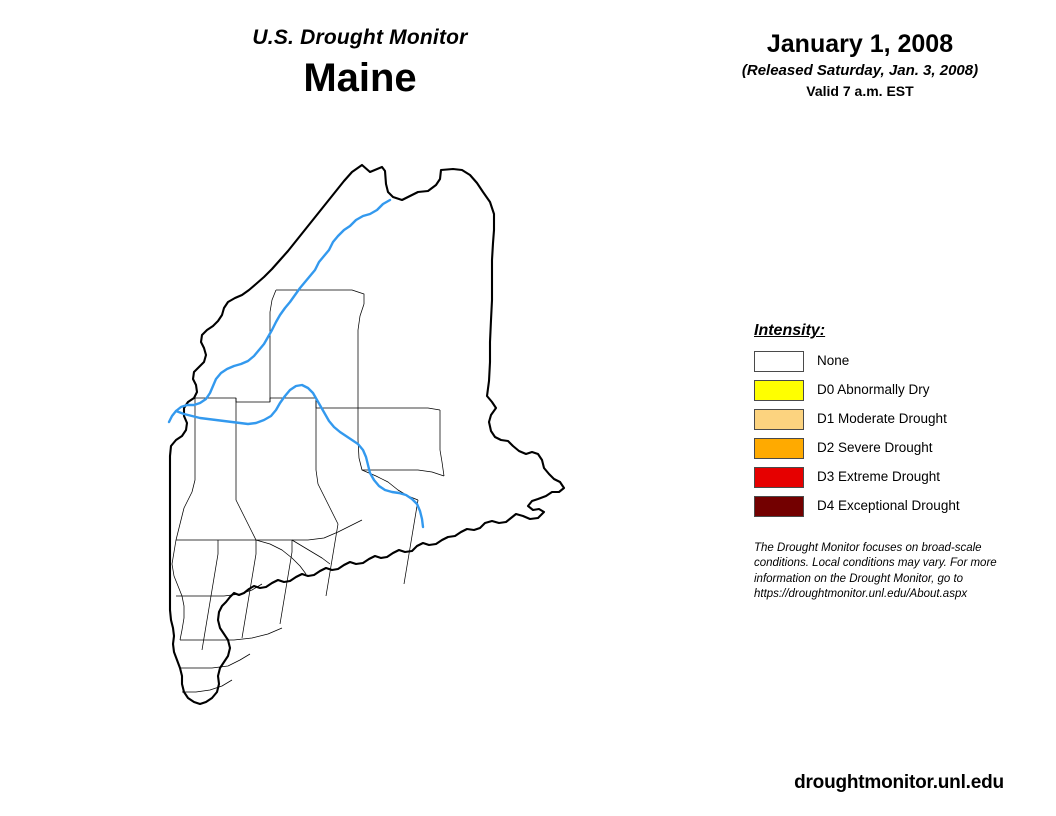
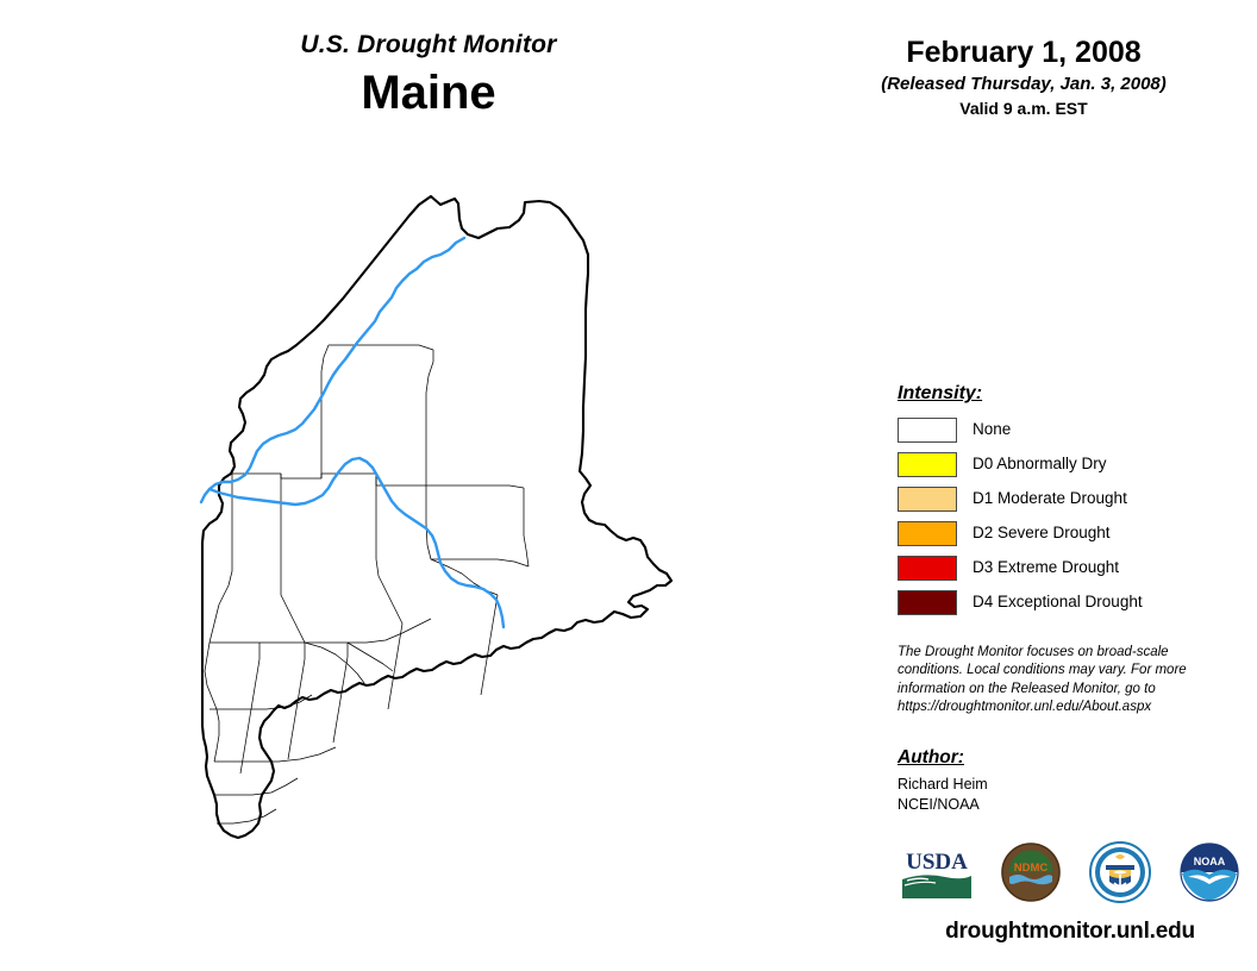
  U.S. Drought Monitor
  Maine
- January 1, 2008
+ February 1, 2008
- (Released Saturday, Jan. 3, 2008)
+ (Released Thursday, Jan. 3, 2008)
- Valid 7 a.m. EST
+ Valid 9 a.m. EST
  Intensity:
  None
  D0 Abnormally Dry
  D1 Moderate Drought
  D2 Severe Drought
  D3 Extreme Drought
  D4 Exceptional Drought
- The Drought Monitor focuses on broad-scale conditions. Local conditions may vary. For more information on the Drought Monitor, go to https://droughtmonitor.unl.edu/About.aspx
+ The Drought Monitor focuses on broad-scale conditions. Local conditions may vary. For more information on the Released Monitor, go to https://droughtmonitor.unl.edu/About.aspx
+ Author:
+ Richard Heim
+ NCEI/NOAA
+ USDA
+ NDMC
+ NOAA
  droughtmonitor.unl.edu
